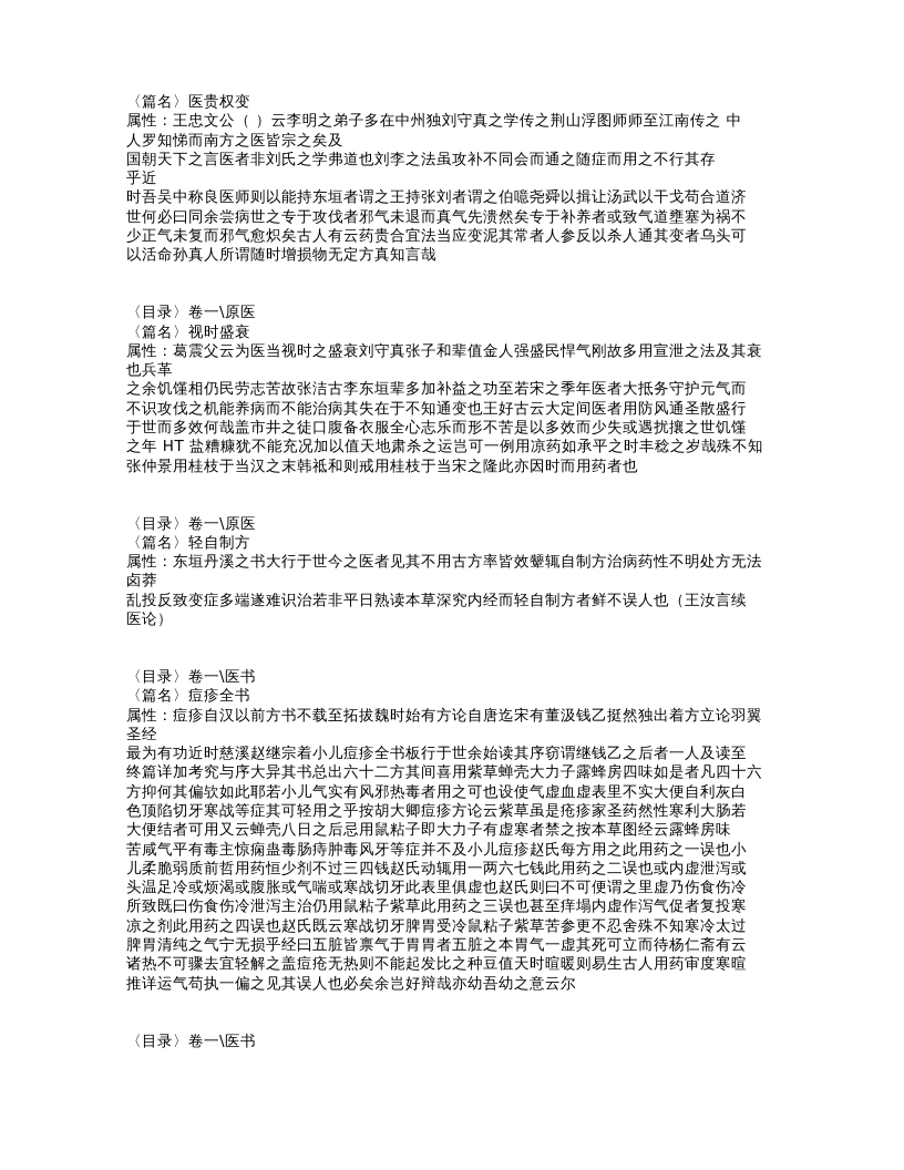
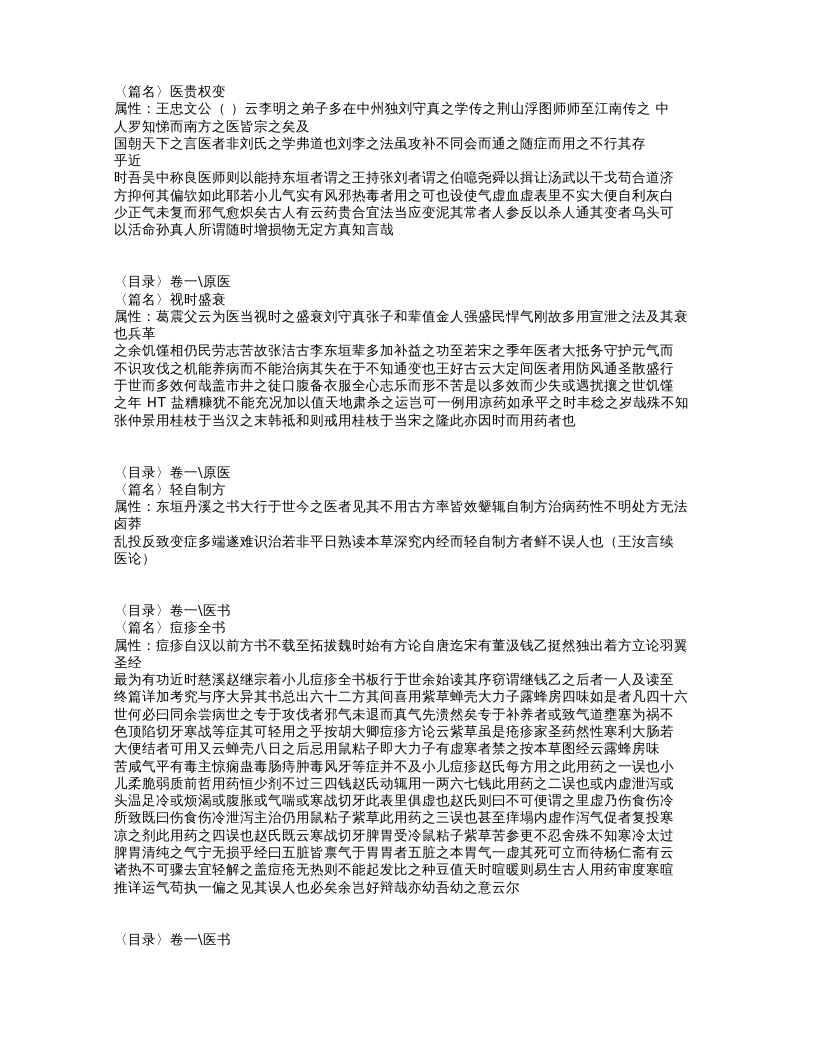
  〈篇名〉医贵权变
  属性：王忠文公（ ）云李明之弟子多在中州独刘守真之学传之荆山浮图师师至江南传之 中
  人罗知悌而南方之医皆宗之矣及
  国朝天下之言医者非刘氏之学弗道也刘李之法虽攻补不同会而通之随症而用之不行其存
  乎近
  时吾吴中称良医师则以能持东垣者谓之王持张刘者谓之伯噫尧舜以揖让汤武以干戈苟合道济
- 世何必曰同余尝病世之专于攻伐者邪气未退而真气先溃然矣专于补养者或致气道壅塞为祸不
+ 方抑何其偏欤如此耶若小儿气实有风邪热毒者用之可也设使气虚血虚表里不实大便自利灰白
  少正气未复而邪气愈炽矣古人有云药贵合宜法当应变泥其常者人参反以杀人通其变者乌头可
  以活命孙真人所谓随时增损物无定方真知言哉
  〈目录〉卷一\原医
  〈篇名〉视时盛衰
  属性：葛震父云为医当视时之盛衰刘守真张子和辈值金人强盛民悍气刚故多用宣泄之法及其衰
  也兵革
  之余饥馑相仍民劳志苦故张洁古李东垣辈多加补益之功至若宋之季年医者大抵务守护元气而
  不识攻伐之机能养病而不能治病其失在于不知通变也王好古云大定间医者用防风通圣散盛行
  于世而多效何哉盖市井之徒口腹备衣服全心志乐而形不苦是以多效而少失或遇扰攘之世饥馑
  之年 HT 盐糟糠犹不能充况加以值天地肃杀之运岂可一例用凉药如承平之时丰稔之岁哉殊不知
  张仲景用桂枝于当汉之末韩祗和则戒用桂枝于当宋之隆此亦因时而用药者也
  〈目录〉卷一\原医
  〈篇名〉轻自制方
  属性：东垣丹溪之书大行于世今之医者见其不用古方率皆效颦辄自制方治病药性不明处方无法
  卤莽
  乱投反致变症多端遂难识治若非平日熟读本草深究内经而轻自制方者鲜不误人也（王汝言续
  医论）
  〈目录〉卷一\医书
  〈篇名〉痘疹全书
  属性：痘疹自汉以前方书不载至拓拔魏时始有方论自唐迄宋有董汲钱乙挺然独出着方立论羽翼
  圣经
  最为有功近时慈溪赵继宗着小儿痘疹全书板行于世余始读其序窃谓继钱乙之后者一人及读至
  终篇详加考究与序大异其书总出六十二方其间喜用紫草蝉壳大力子露蜂房四味如是者凡四十六
- 方抑何其偏欤如此耶若小儿气实有风邪热毒者用之可也设使气虚血虚表里不实大便自利灰白
+ 世何必曰同余尝病世之专于攻伐者邪气未退而真气先溃然矣专于补养者或致气道壅塞为祸不
  色顶陷切牙寒战等症其可轻用之乎按胡大卿痘疹方论云紫草虽是疮疹家圣药然性寒利大肠若
  大便结者可用又云蝉壳八日之后忌用鼠粘子即大力子有虚寒者禁之按本草图经云露蜂房味
  苦咸气平有毒主惊痫蛊毒肠痔肿毒风牙等症并不及小儿痘疹赵氏每方用之此用药之一误也小
  儿柔脆弱质前哲用药恒少剂不过三四钱赵氏动辄用一两六七钱此用药之二误也或内虚泄泻或
  头温足冷或烦渴或腹胀或气喘或寒战切牙此表里俱虚也赵氏则曰不可便谓之里虚乃伤食伤冷
  所致既曰伤食伤冷泄泻主治仍用鼠粘子紫草此用药之三误也甚至痒塌内虚作泻气促者复投寒
  凉之剂此用药之四误也赵氏既云寒战切牙脾胃受冷鼠粘子紫草苦参更不忍舍殊不知寒冷太过
  脾胃清纯之气宁无损乎经曰五脏皆禀气于胃胃者五脏之本胃气一虚其死可立而待杨仁斋有云
  诸热不可骤去宜轻解之盖痘疮无热则不能起发比之种豆值天时暄暖则易生古人用药审度寒暄
  推详运气苟执一偏之见其误人也必矣余岂好辩哉亦幼吾幼之意云尔
  〈目录〉卷一\医书
